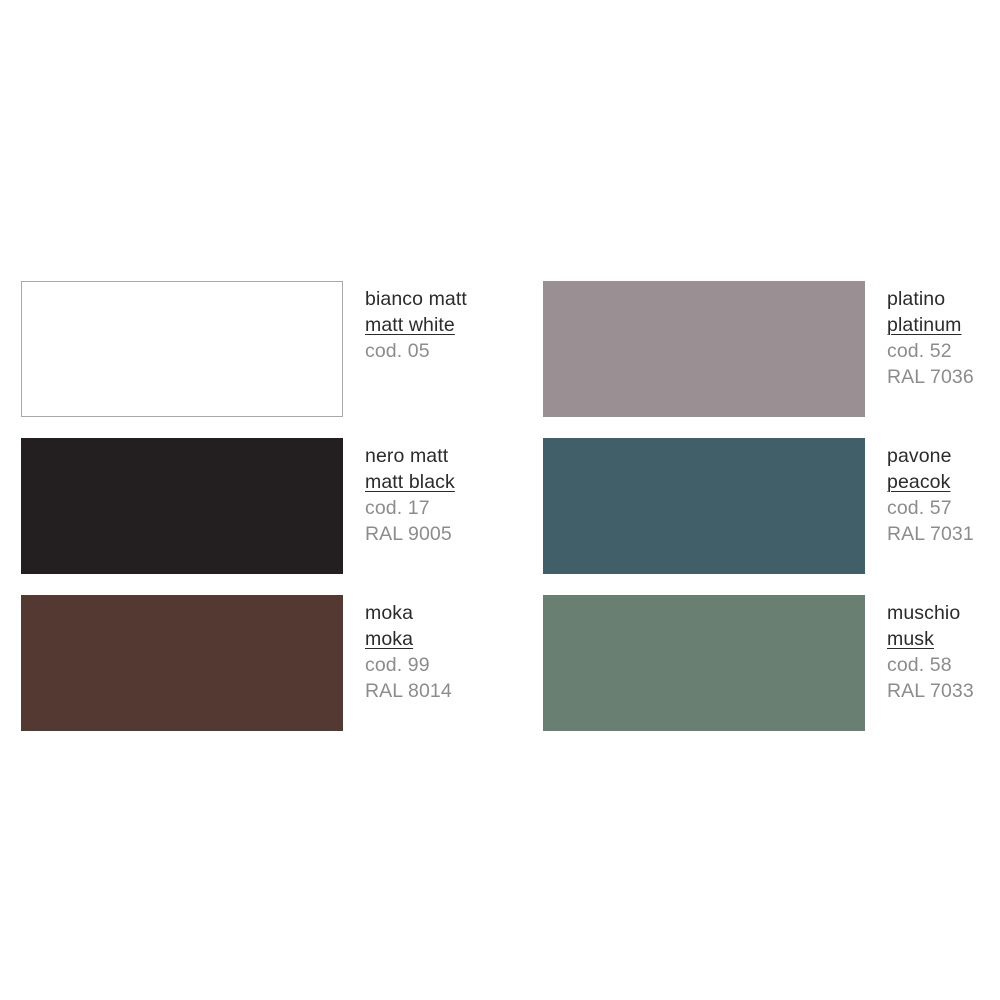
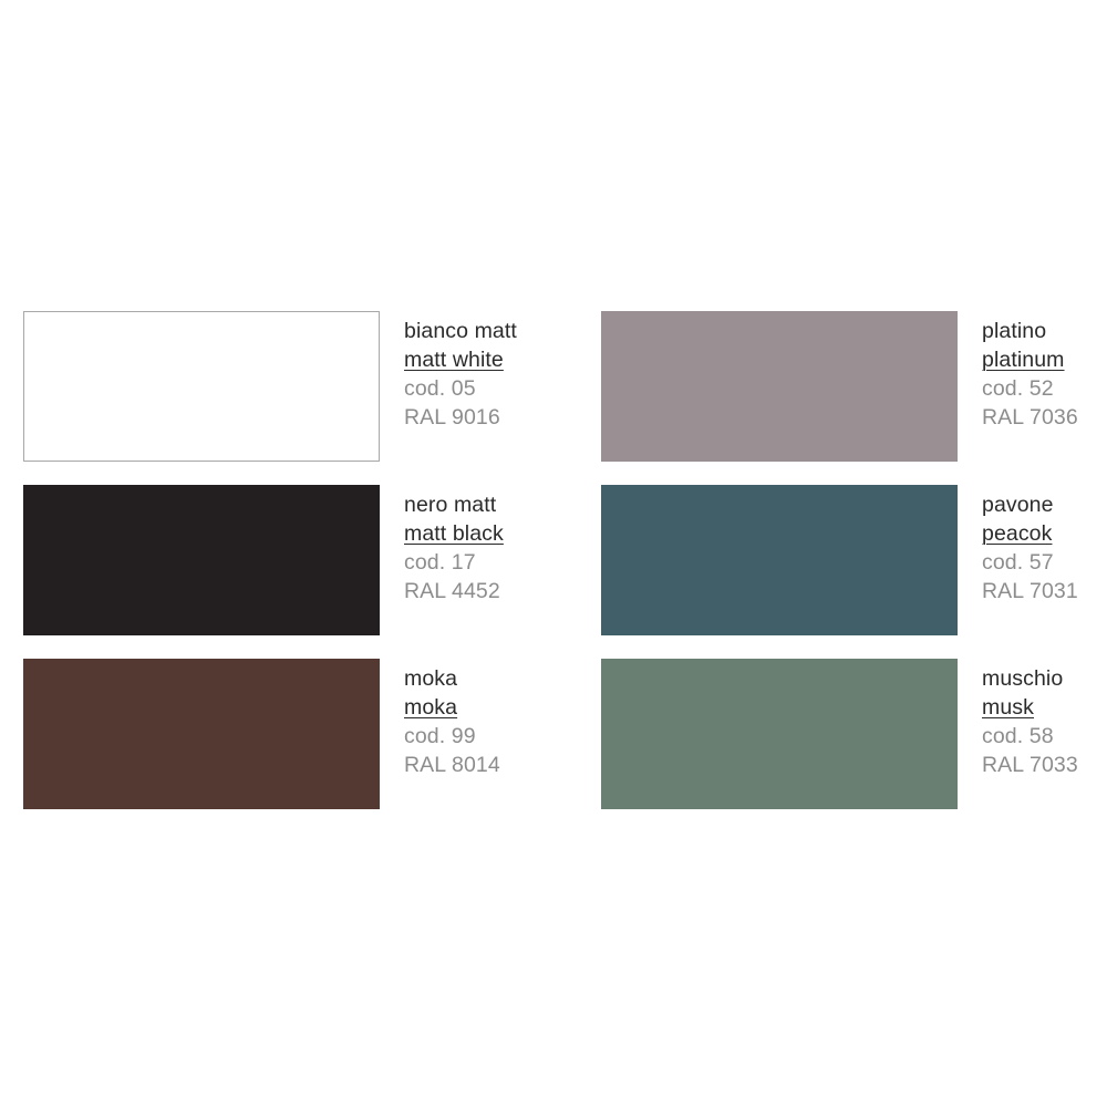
  bianco matt
  matt white
  cod. 05
+ RAL 9016
  platino
  platinum
  cod. 52
  RAL 7036
  nero matt
  matt black
  cod. 17
- RAL 9005
+ RAL 4452
  pavone
  peacok
  cod. 57
  RAL 7031
  moka
  moka
  cod. 99
  RAL 8014
  muschio
  musk
  cod. 58
  RAL 7033
